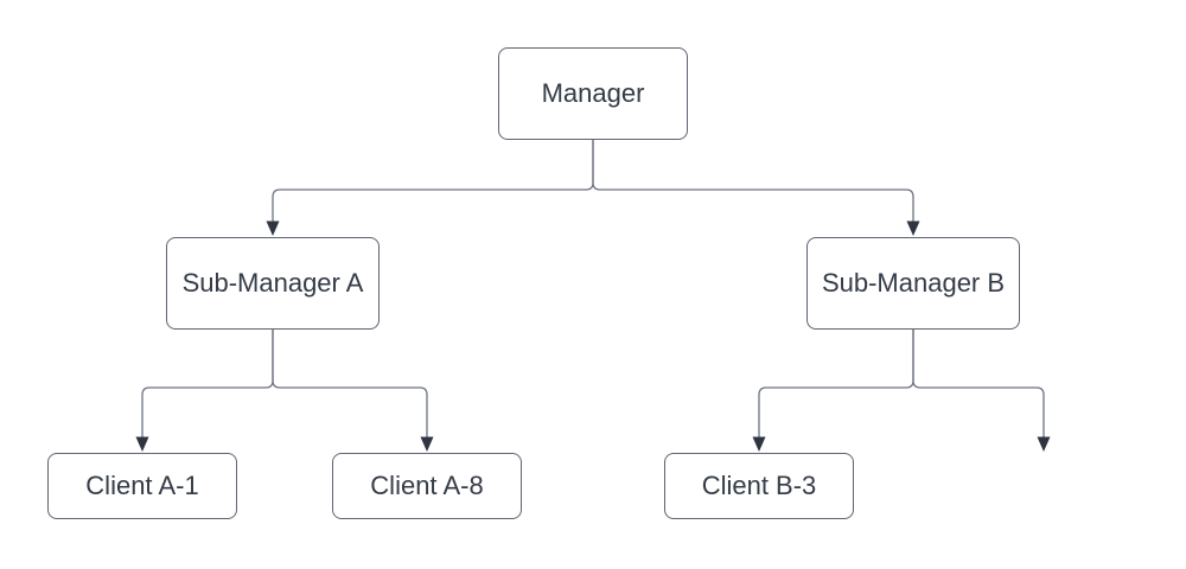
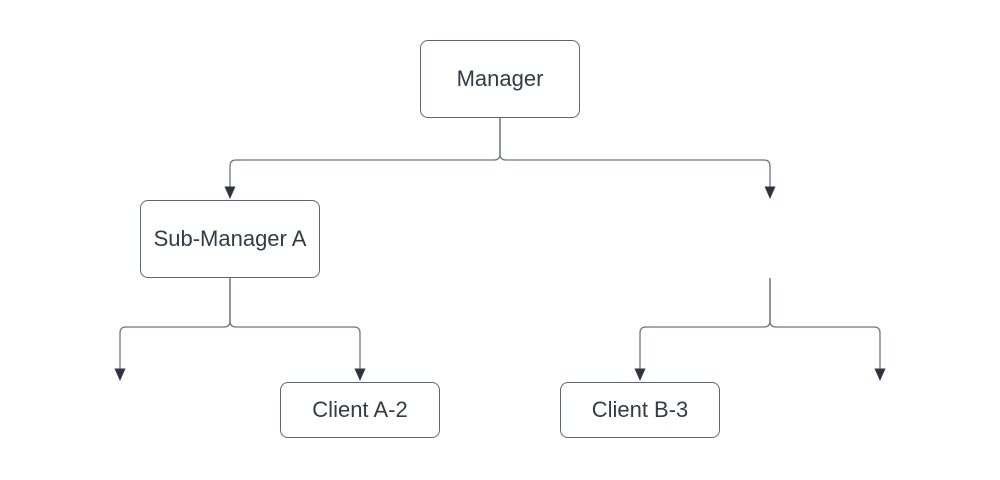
  Manager
  Sub-Manager A
- Sub-Manager B
- Client A-1
- Client A-8
+ Client A-2
  Client B-3
